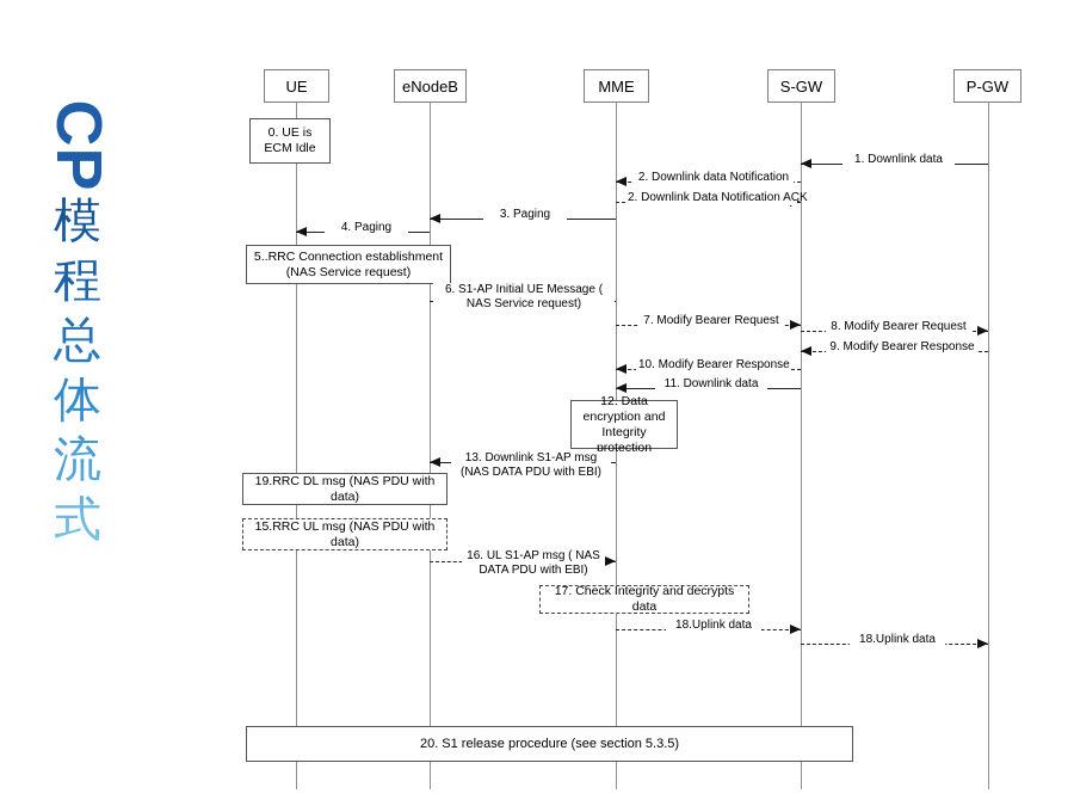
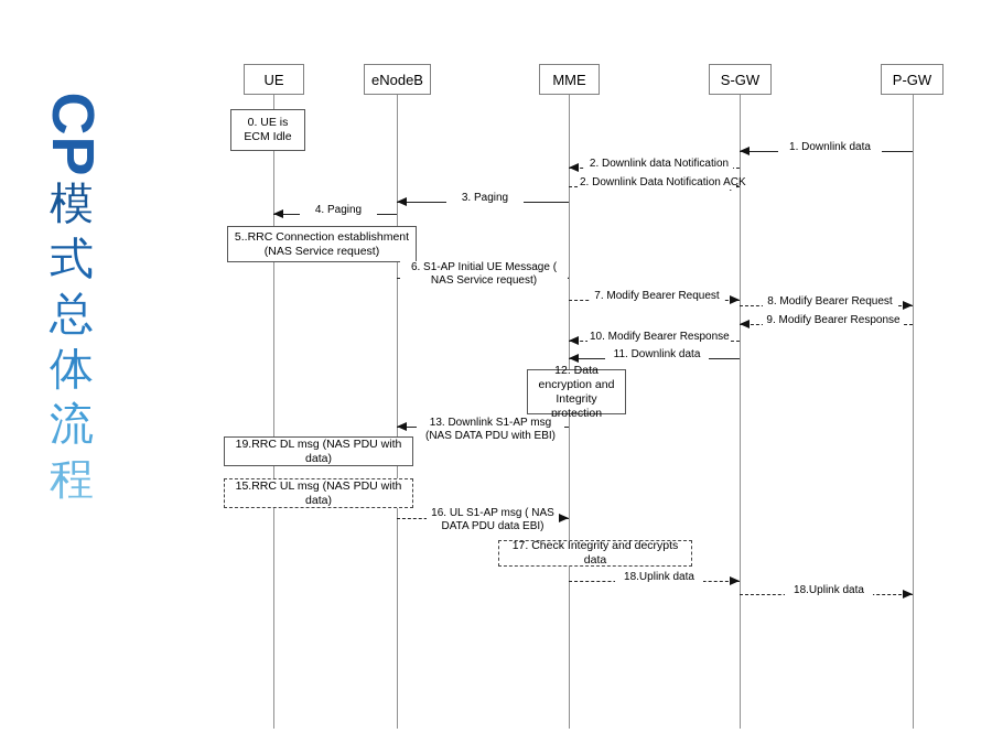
  模
- 程
+ 式
  总
  体
  流
- 式
+ 程
  UE
  eNodeB
  MME
  S-GW
  P-GW
  0. UE is ECM Idle
  5..RRC Connection establishment (NAS Service request)
  12. Data encryption and Integrity protection
  19.RRC DL msg (NAS PDU with data)
  15.RRC UL msg (NAS PDU with data)
  17. Check Integrity and decrypts data
- 20. S1 release procedure (see section 5.3.5)
  1. Downlink data
  2. Downlink data Notification
  2. Downlink Data Notification ACK
  3. Paging
  4. Paging
  6. S1-AP Initial UE Message ( NAS Service request)
  7. Modify Bearer Request
  8. Modify Bearer Request
  9. Modify Bearer Response
  10. Modify Bearer Response
  11. Downlink data
  13. Downlink S1-AP msg (NAS DATA PDU with EBI)
- 16. UL S1-AP msg ( NAS DATA PDU with EBI)
+ 16. UL S1-AP msg ( NAS DATA PDU data EBI)
  18.Uplink data
  18.Uplink data
